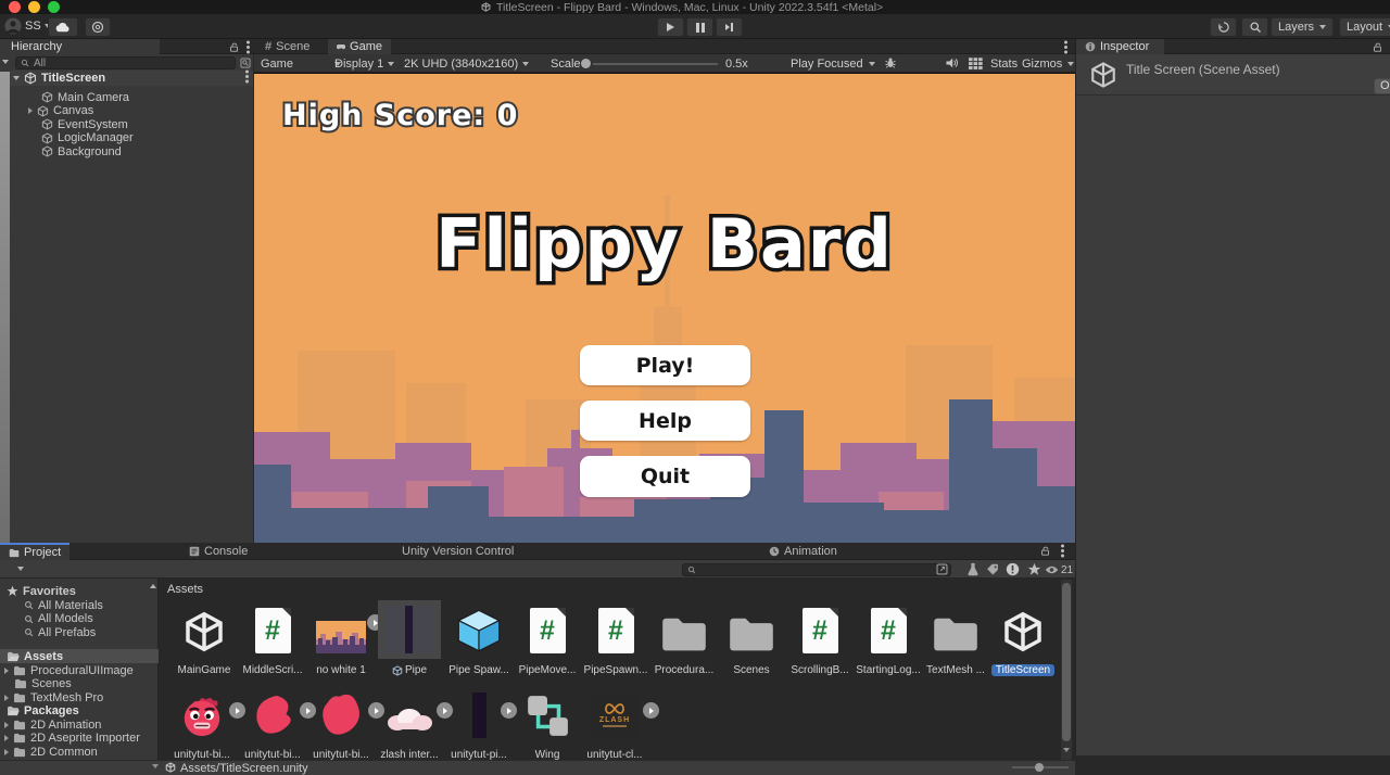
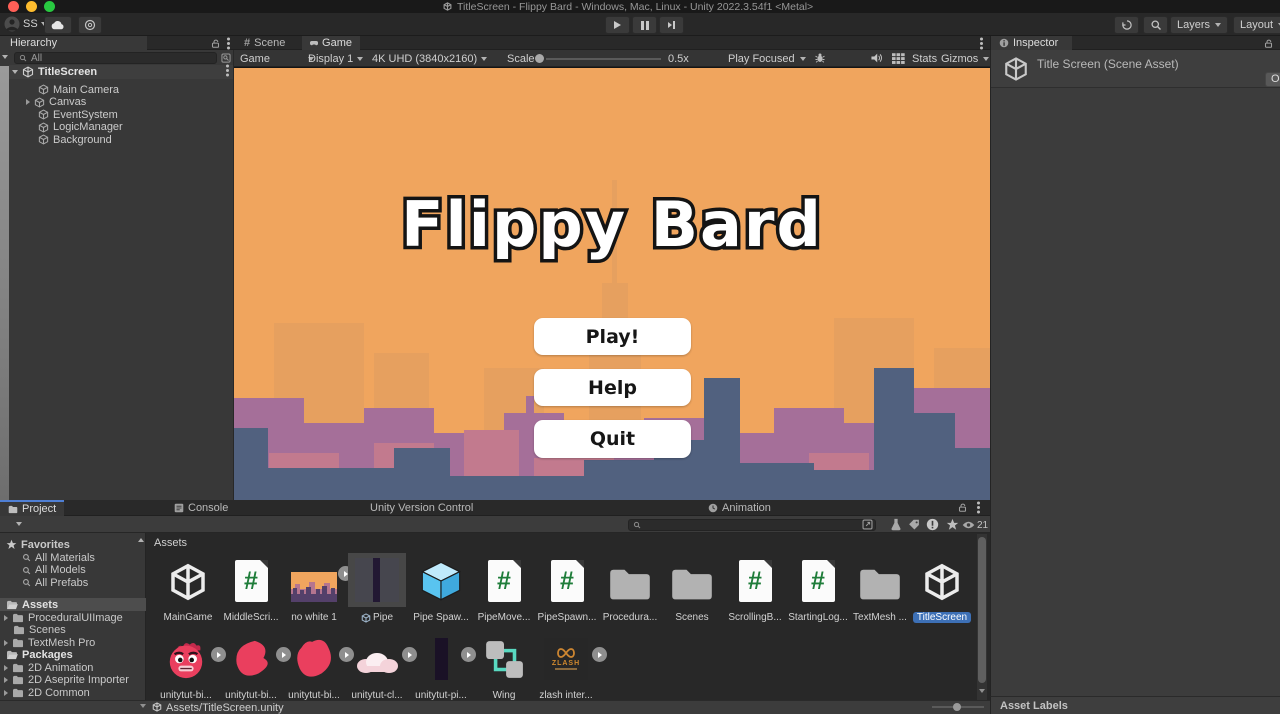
  TitleScreen - Flippy Bard - Windows, Mac, Linux - Unity 2022.3.54f1 <Metal>
  SS
  Layers
  Layout
  Hierarchy
  #
  Scene
  Game
  Inspector
  All
  TitleScreen
  Main Camera
  Canvas
  EventSystem
  LogicManager
  Background
  Game
  Display 1
- 2K UHD (3840x2160)
+ 4K UHD (3840x2160)
  Scale
  0.5x
  Play Focused
  Stats
  Gizmos
- High Score: 0
  Flippy Bard
  Play!
  Help
  Quit
  Title Screen (Scene Asset)
+ Asset Labels
  Project
  Console
  Unity Version Control
  Animation
  21
  Favorites
  All Materials
  All Models
  All Prefabs
  Assets
  ProceduralUIImage
  Scenes
  TextMesh Pro
  Packages
  2D Animation
  2D Aseprite Importer
  2D Common
  Assets
  MainGame
  #
  MiddleScri...
  no white 1
  Pipe
  Pipe Spaw...
  #
  PipeMove...
  #
  PipeSpawn...
  Procedura...
  Scenes
  #
  ScrollingB...
  #
  StartingLog...
  TextMesh ...
  TitleScreen
  unitytut-bi...
  unitytut-bi...
  unitytut-bi...
- zlash inter...
+ unitytut-cl...
  unitytut-pi...
  Wing
- unitytut-cl...
+ zlash inter...
  Assets/TitleScreen.unity
